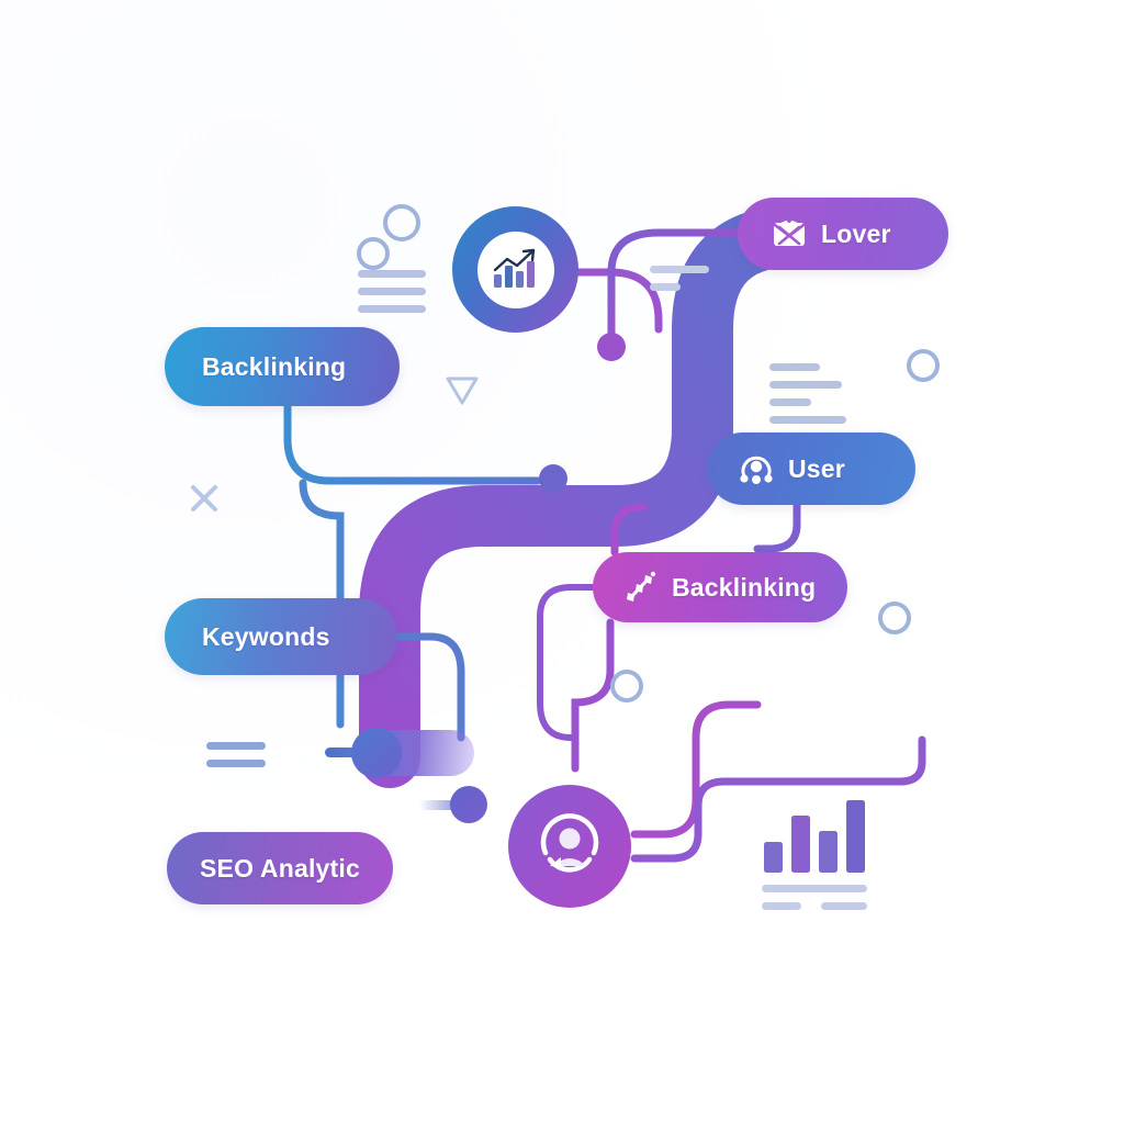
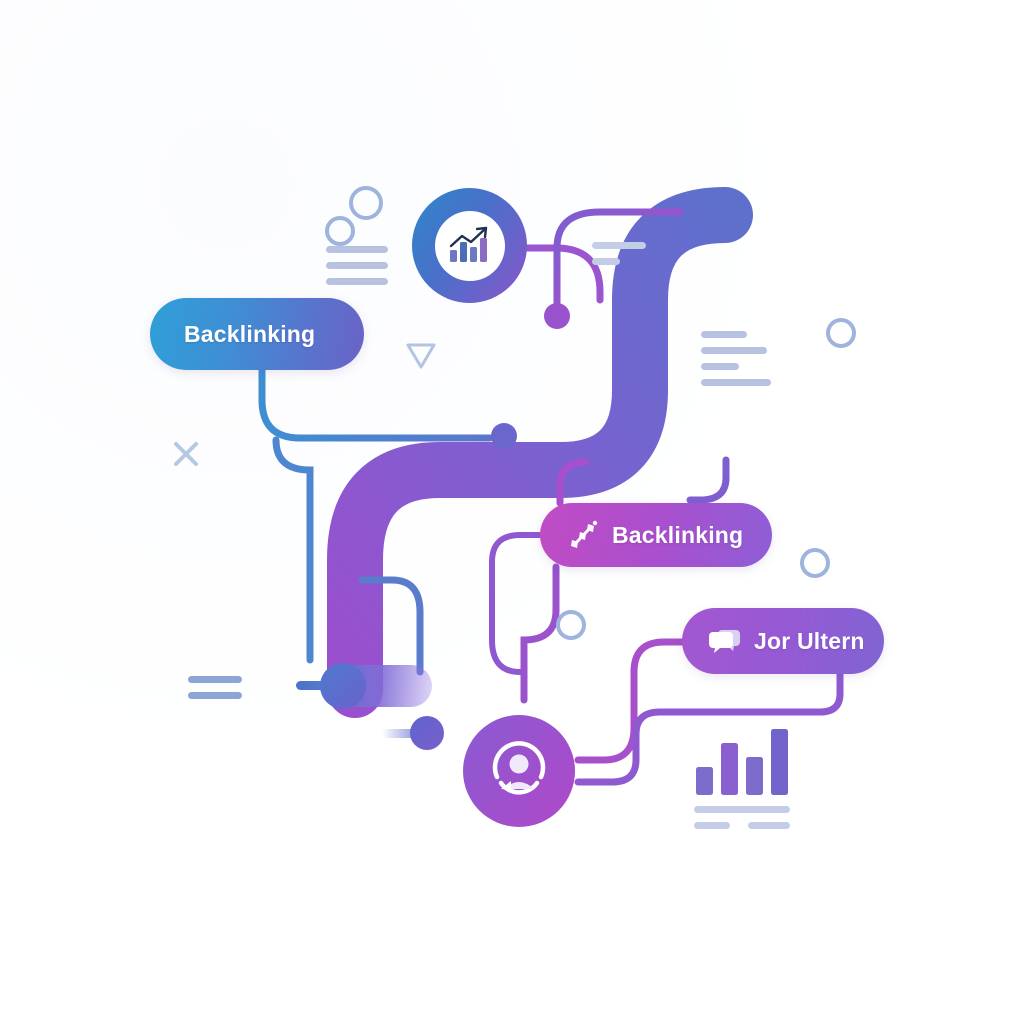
  Backlinking
- Keywonds
- SEO Analytic
- Lover
- User
  Backlinking
+ Jor Ultern
